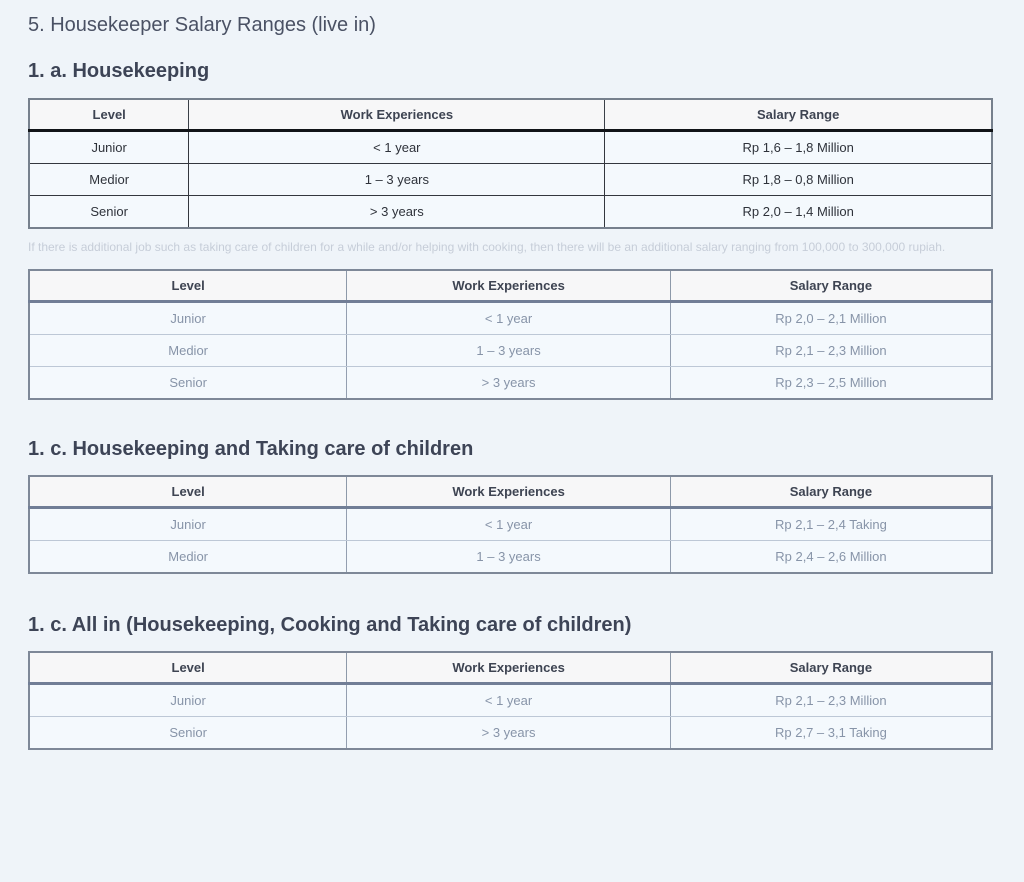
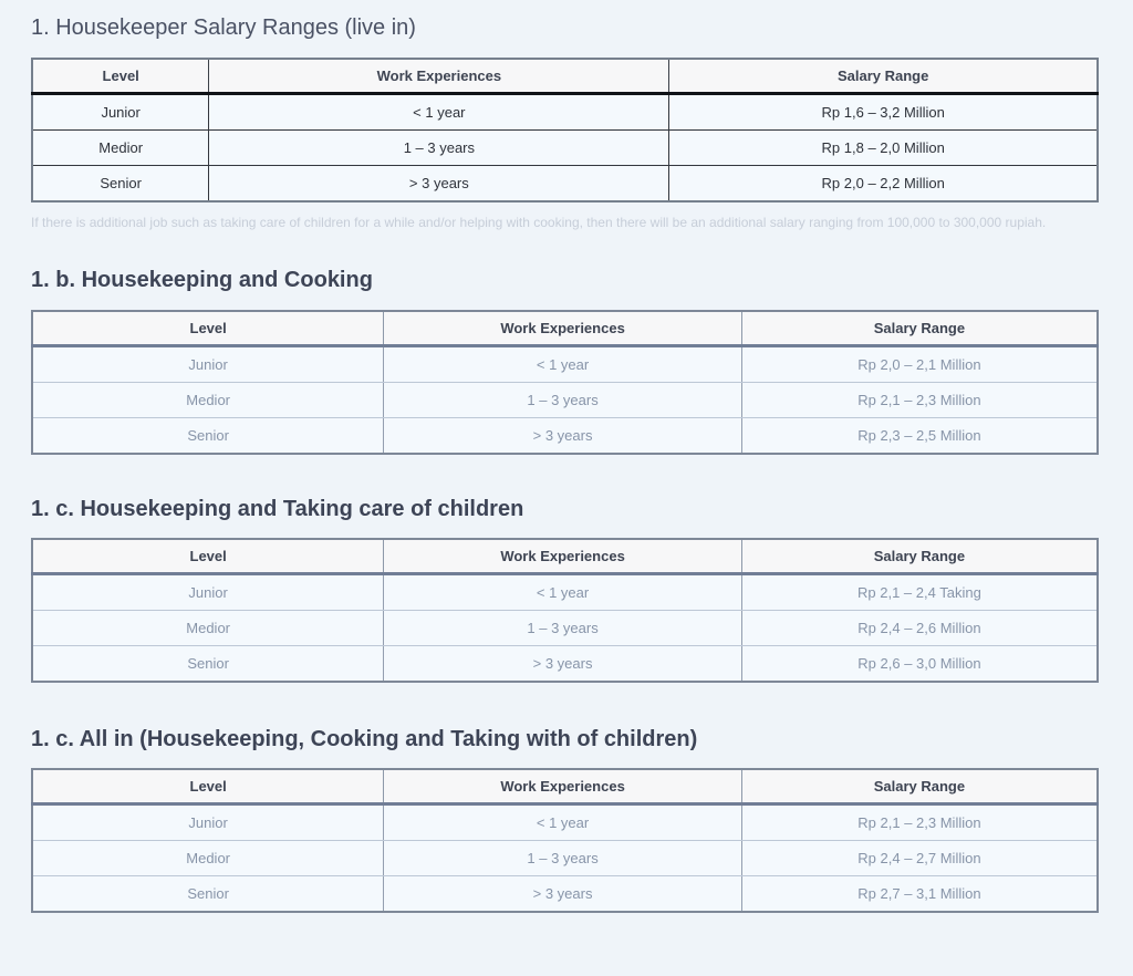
- 5. Housekeeper Salary Ranges (live in)
+ 1. Housekeeper Salary Ranges (live in)
- 1. a. Housekeeping
  Level	Work Experiences	Salary Range
- Junior	< 1 year	Rp 1,6 – 1,8 Million
+ Junior	< 1 year	Rp 1,6 – 3,2 Million
- Medior	1 – 3 years	Rp 1,8 – 0,8 Million
+ Medior	1 – 3 years	Rp 1,8 – 2,0 Million
- Senior	> 3 years	Rp 2,0 – 1,4 Million
+ Senior	> 3 years	Rp 2,0 – 2,2 Million
  If there is additional job such as taking care of children for a while and/or helping with cooking, then there will be an additional salary ranging from 100,000 to 300,000 rupiah.
+ 1. b. Housekeeping and Cooking
  Level	Work Experiences	Salary Range
  Junior	< 1 year	Rp 2,0 – 2,1 Million
  Medior	1 – 3 years	Rp 2,1 – 2,3 Million
  Senior	> 3 years	Rp 2,3 – 2,5 Million
  1. c. Housekeeping and Taking care of children
  Level	Work Experiences	Salary Range
  Junior	< 1 year	Rp 2,1 – 2,4 Taking
  Medior	1 – 3 years	Rp 2,4 – 2,6 Million
+ Senior	> 3 years	Rp 2,6 – 3,0 Million
- 1. c. All in (Housekeeping, Cooking and Taking care of children)
+ 1. c. All in (Housekeeping, Cooking and Taking with of children)
  Level	Work Experiences	Salary Range
  Junior	< 1 year	Rp 2,1 – 2,3 Million
+ Medior	1 – 3 years	Rp 2,4 – 2,7 Million
- Senior	> 3 years	Rp 2,7 – 3,1 Taking
+ Senior	> 3 years	Rp 2,7 – 3,1 Million
